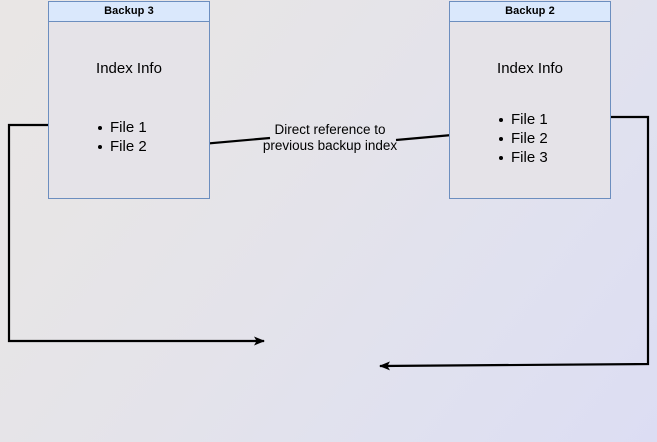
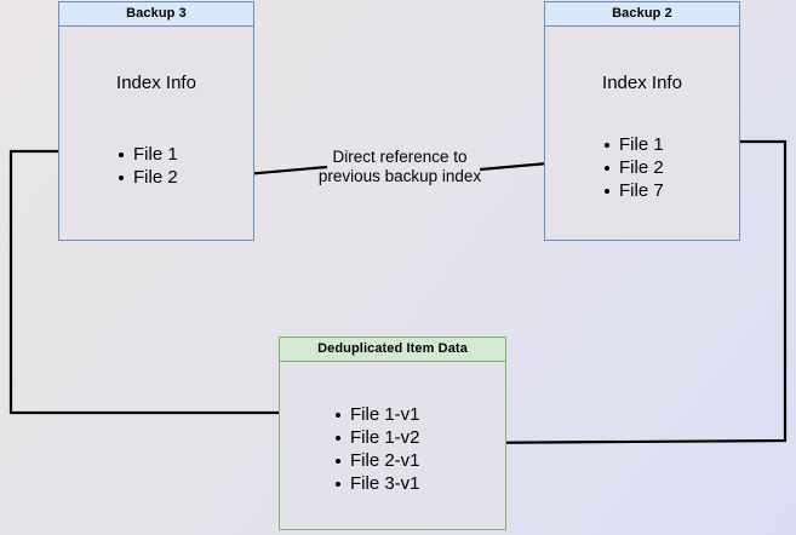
  Backup 3
  Index Info
  File 1
  File 2
  Backup 2
  Index Info
  File 1
  File 2
- File 3
+ File 7
+ Deduplicated Item Data
+ File 1-v1
+ File 1-v2
+ File 2-v1
+ File 3-v1
  Direct reference to
  previous backup index
